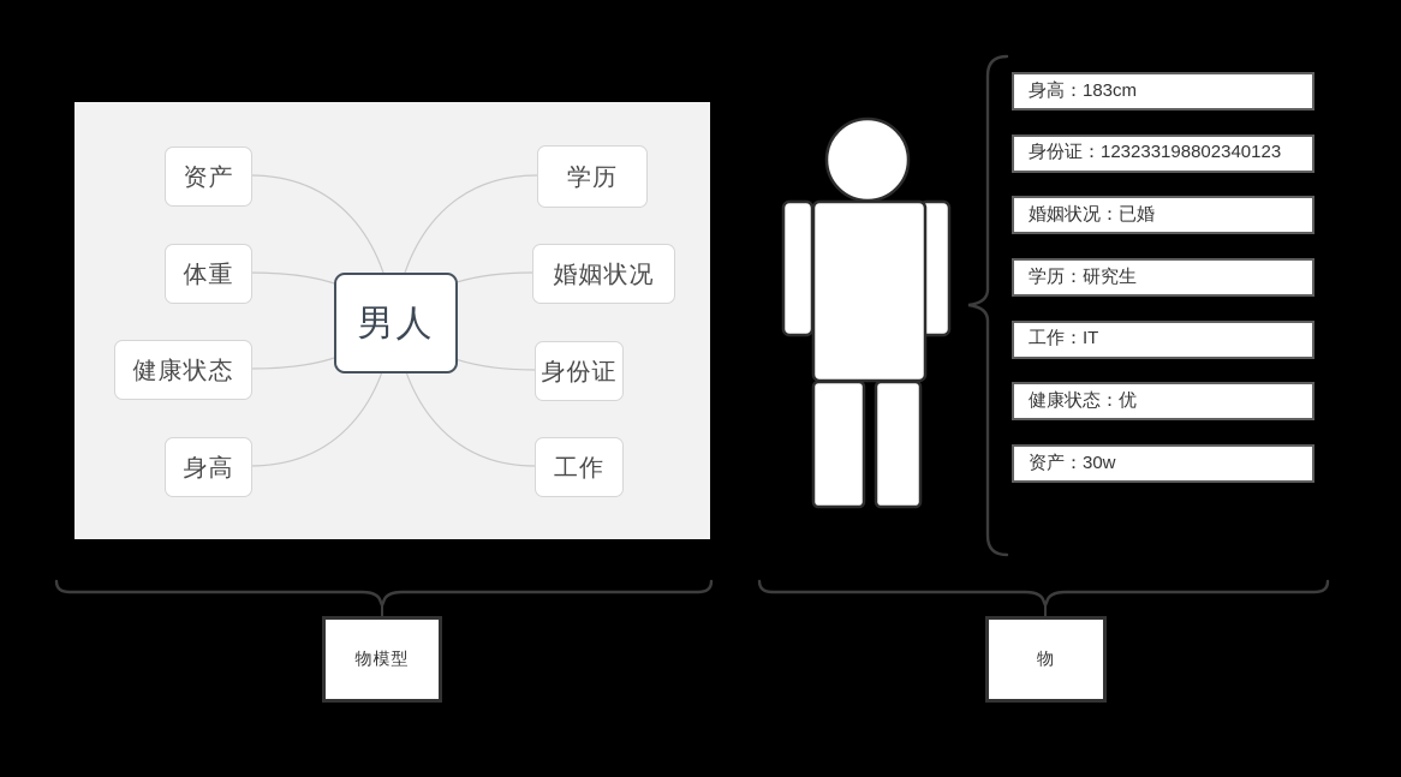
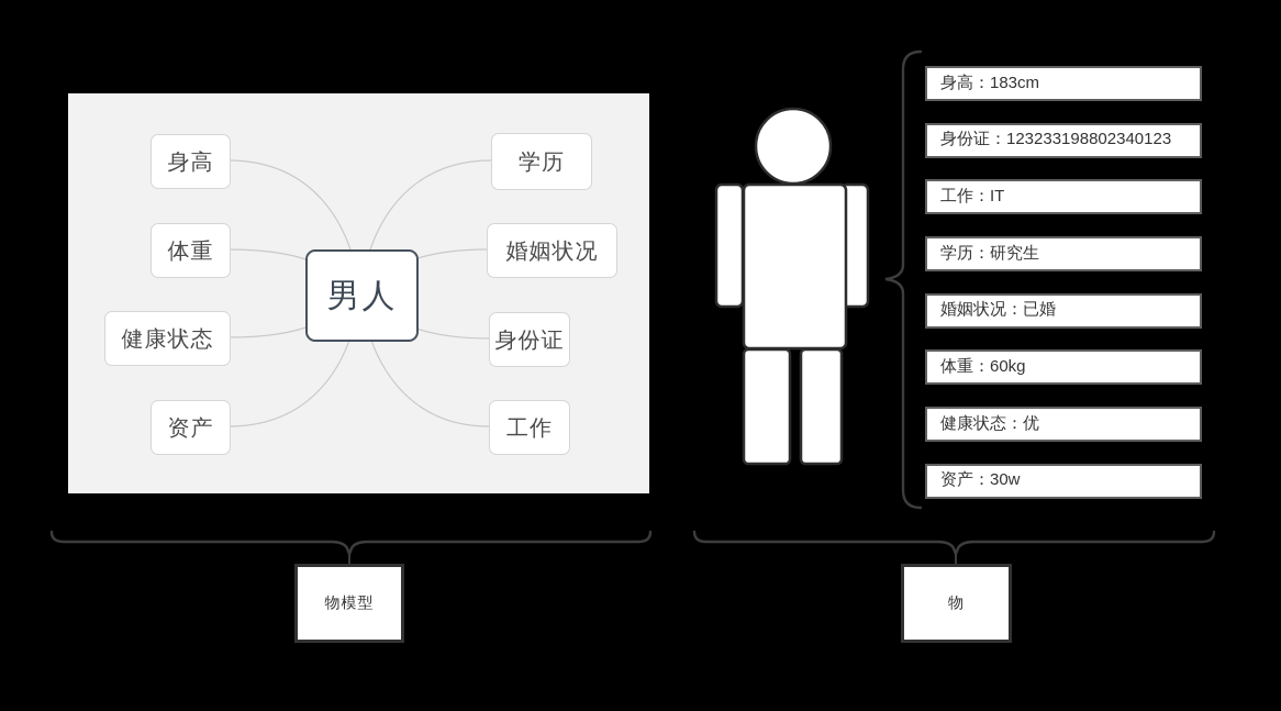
- 资产
+ 身高
  体重
  健康状态
- 身高
+ 资产
  男人
  学历
  婚姻状况
  身份证
  工作
  身高：183cm
  身份证：123233198802340123
- 婚姻状况：已婚
+ 工作：IT
  学历：研究生
- 工作：IT
+ 婚姻状况：已婚
+ 体重：60kg
  健康状态：优
  资产：30w
  物模型
  物
